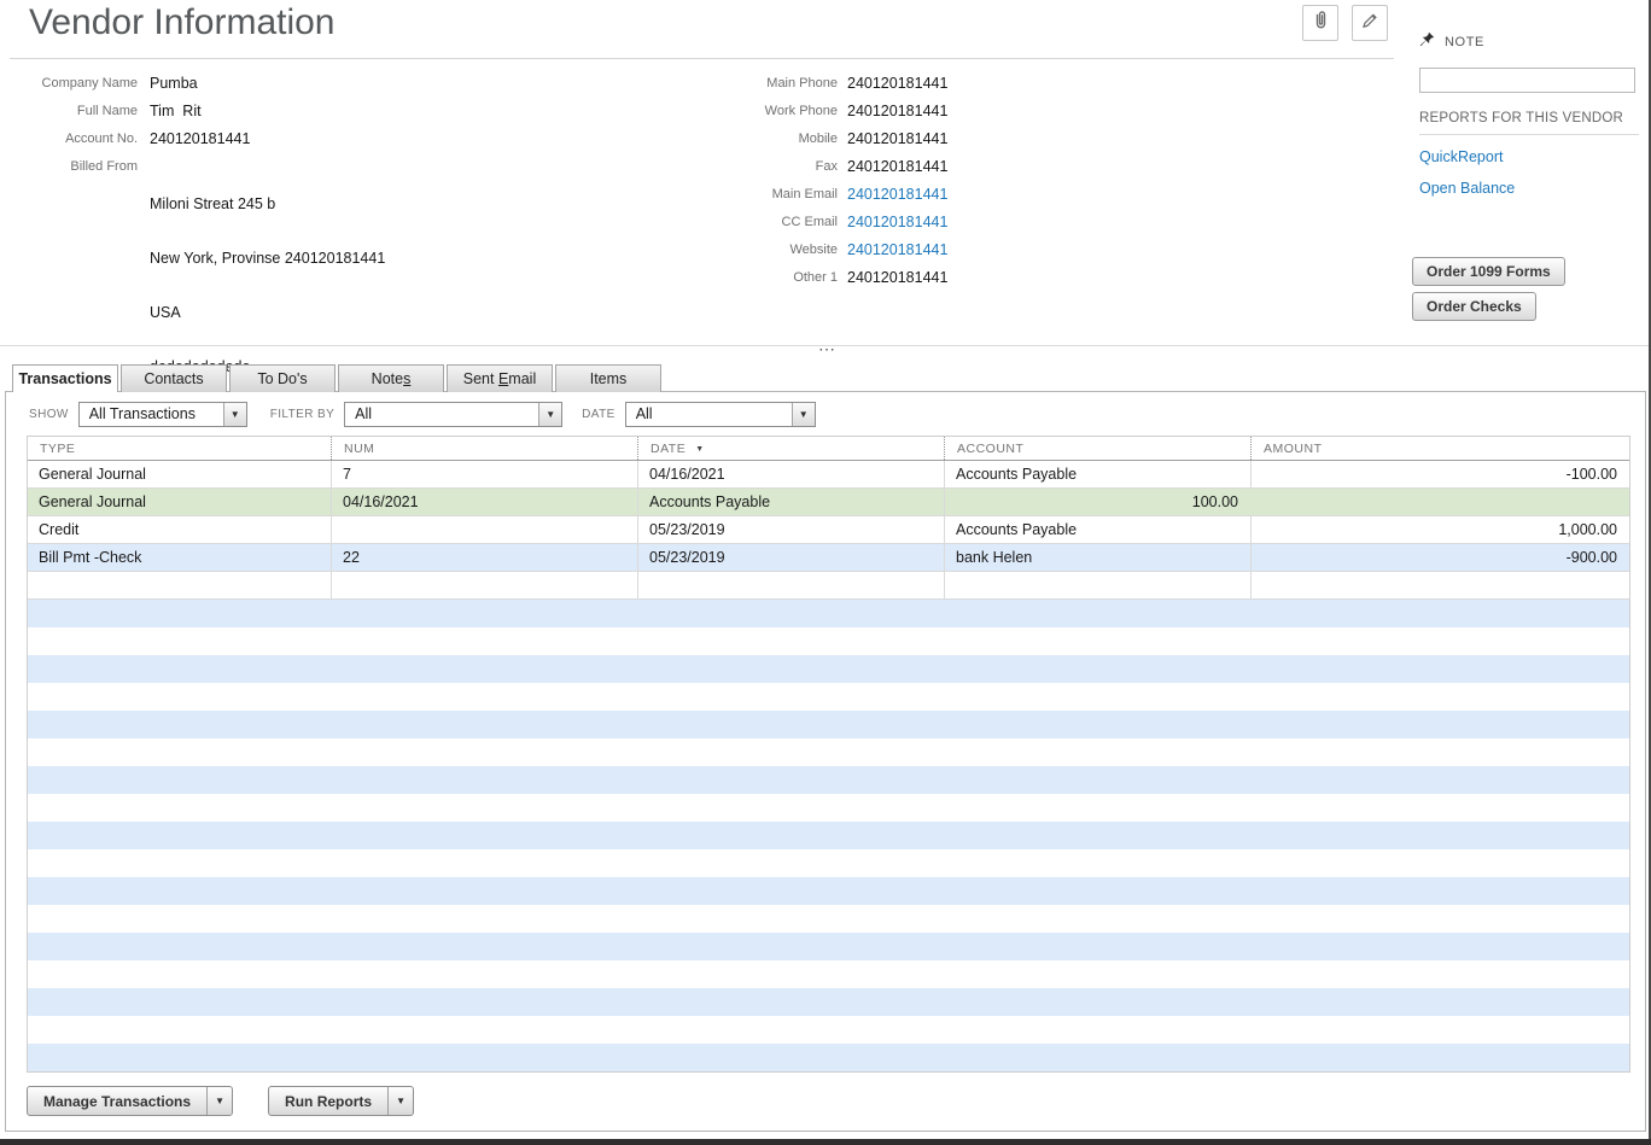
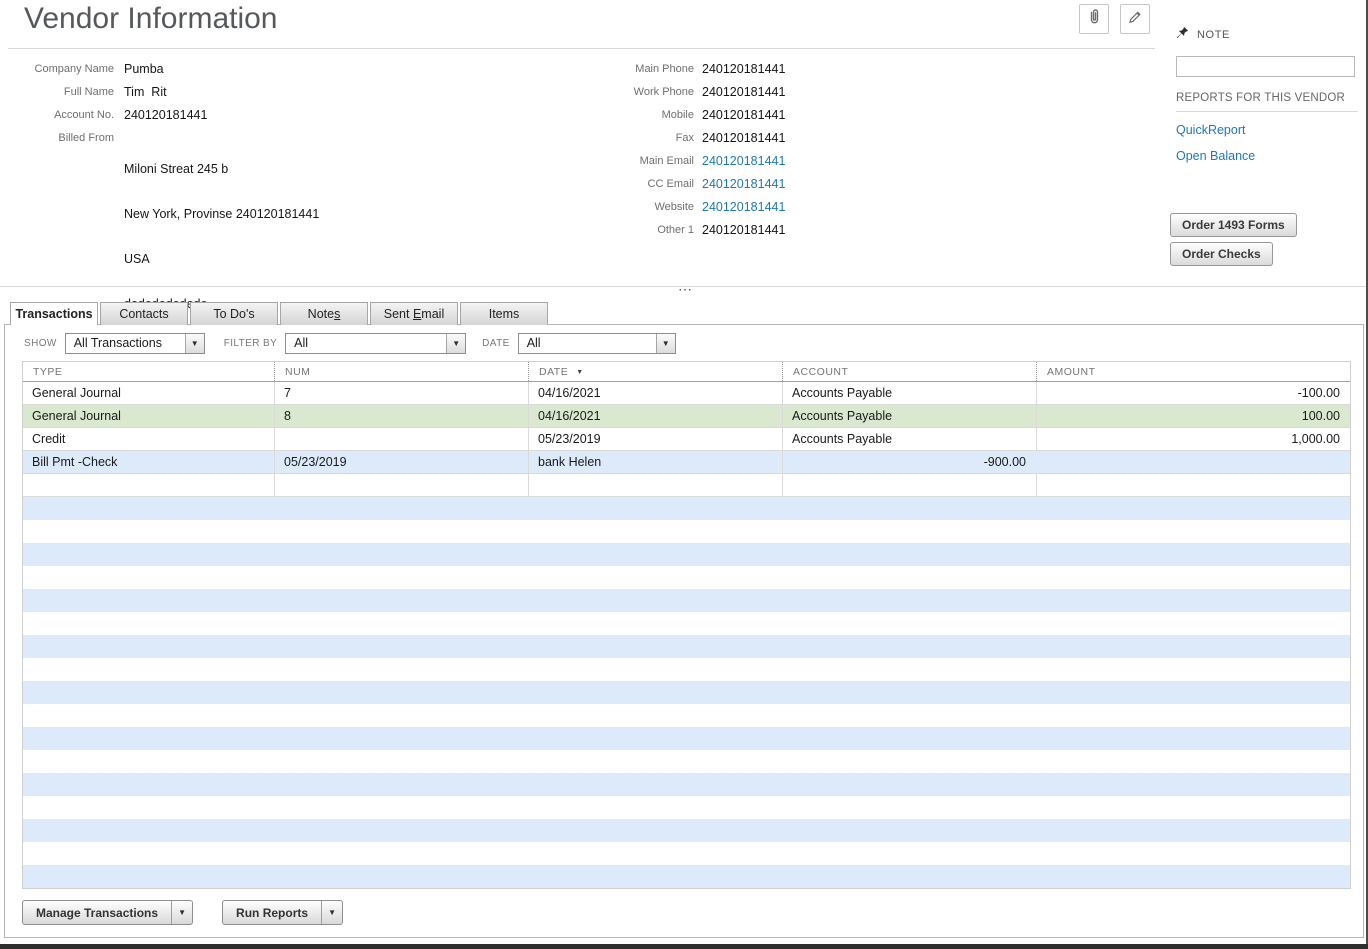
  Vendor Information
  Company Name
  Pumba
  Full Name
  Tim Rit
  Account No.
  240120181441
  Billed From
  Miloni Streat 245 b
  New York, Provinse 240120181441
  USA
  Main Phone
  240120181441
  Work Phone
  240120181441
  Mobile
  240120181441
  Fax
  240120181441
  Main Email
  240120181441
  CC Email
  240120181441
  Website
  240120181441
  Other 1
  240120181441
  NOTE
  REPORTS FOR THIS VENDOR
  QuickReport
  Open Balance
- Order 1099 Forms
+ Order 1493 Forms
  Order Checks
  ⋯
  Transactions
  Contacts
  To Do's
  Notes
  Sent Email
  Items
  SHOW
  All Transactions
  ▼
  FILTER BY
  All
  ▼
  DATE
  All
  ▼
  TYPE
  NUM
  DATE
  ACCOUNT
  AMOUNT
  General Journal
  7
  04/16/2021
  Accounts Payable
  -100.00
  General Journal
+ 8
  04/16/2021
  Accounts Payable
  100.00
  Credit
  05/23/2019
  Accounts Payable
  1,000.00
  Bill Pmt -Check
- 22
  05/23/2019
  bank Helen
  -900.00
  Manage Transactions
  ▼
  Run Reports
  ▼
